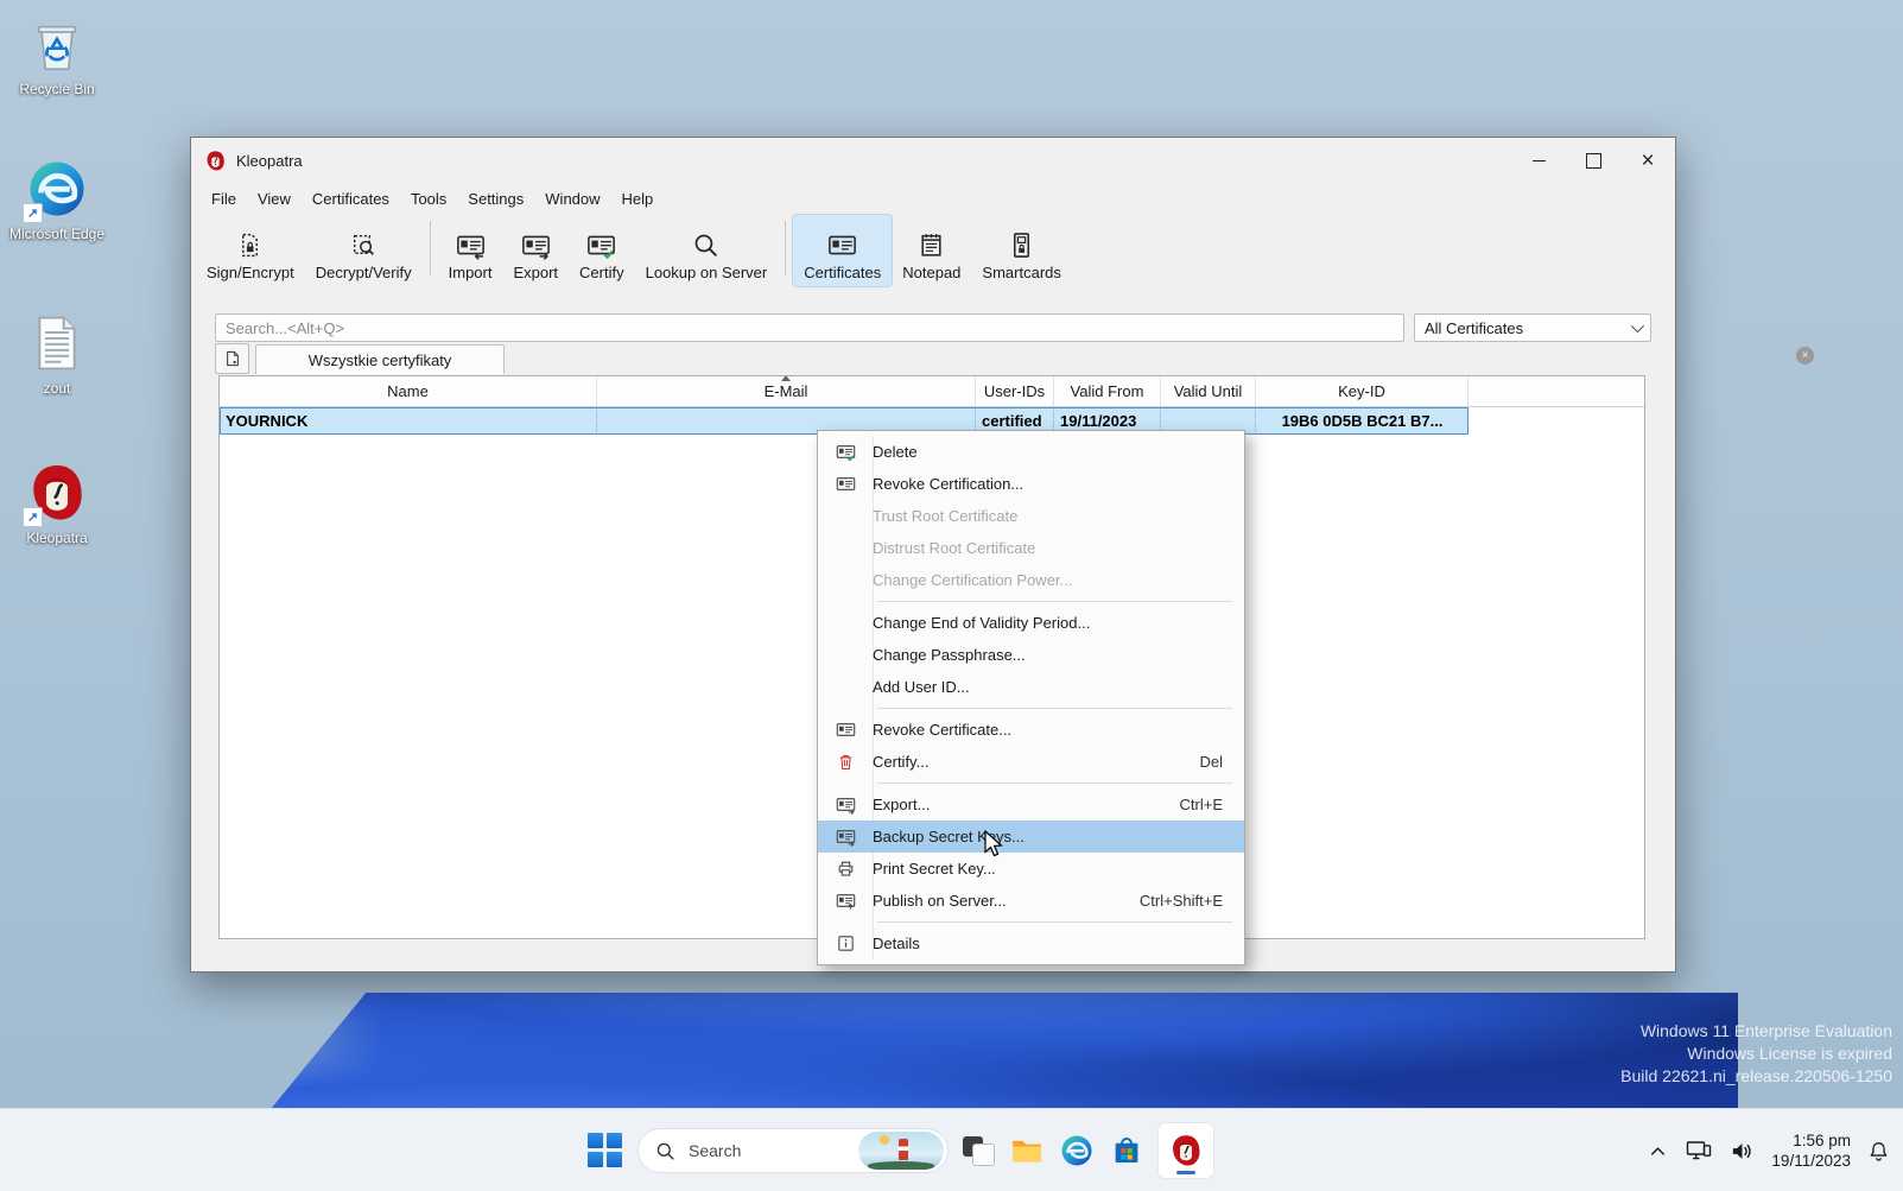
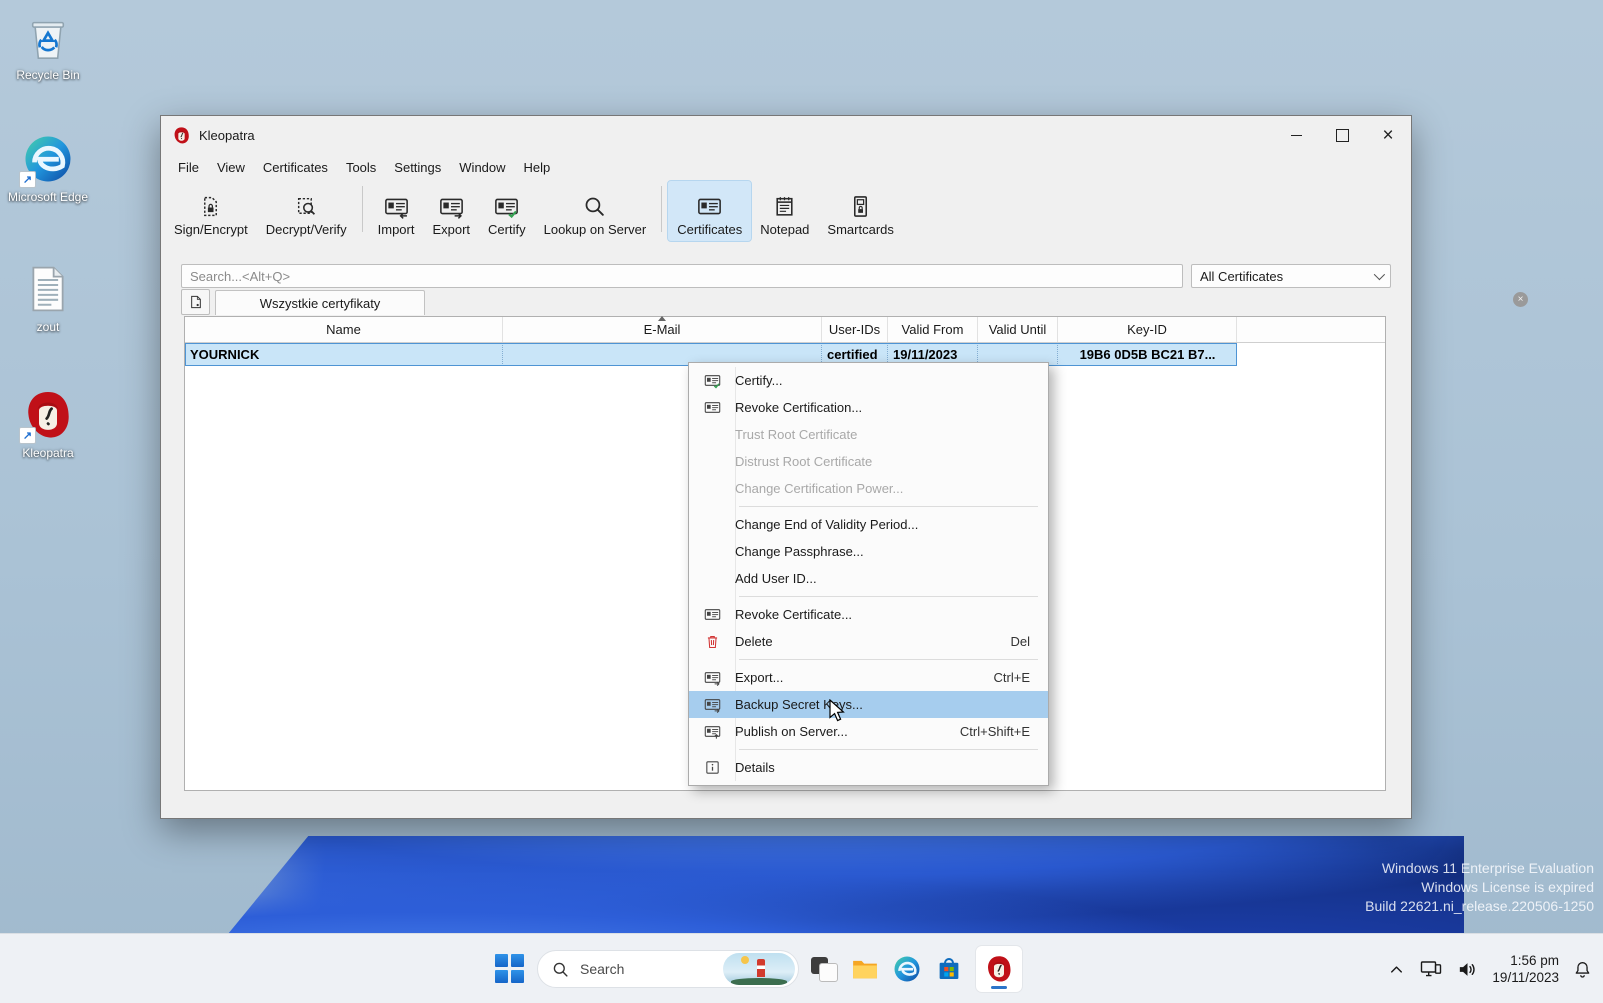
  Recycle Bin
  ↗
  Microsoft Edge
  zout
  ↗
  Kleopatra
  Kleopatra
  ×
  File
  View
  Certificates
  Tools
  Settings
  Window
  Help
  Sign/Encrypt
  Decrypt/Verify
  Import
  Export
  Certify
  Lookup on Server
  Certificates
  Notepad
  Smartcards
  Search...<Alt+Q>
  All Certificates
  Wszystkie certyfikaty
  ×
  Name
  E-Mail
  User-IDs
  Valid From
  Valid Until
  Key-ID
  YOURNICK
  certified
  19/11/2023
  19B6 0D5B BC21 B7...
- Delete
+ Certify...
  Revoke Certification...
  Trust Root Certificate
  Distrust Root Certificate
  Change Certification Power...
  Change End of Validity Period...
  Change Passphrase...
  Add User ID...
  Revoke Certificate...
- Certify...
+ Delete
  Del
  Export...
  Ctrl+E
  Backup Secret Kys...
- Print Secret Key...
  Publish on Server...
  Ctrl+Shift+E
  Details
  Windows 11 Enterprise Evaluation
  Windows License is expired
  Build 22621.ni_release.220506-1250
  Search
  1:56 pm
  19/11/2023
